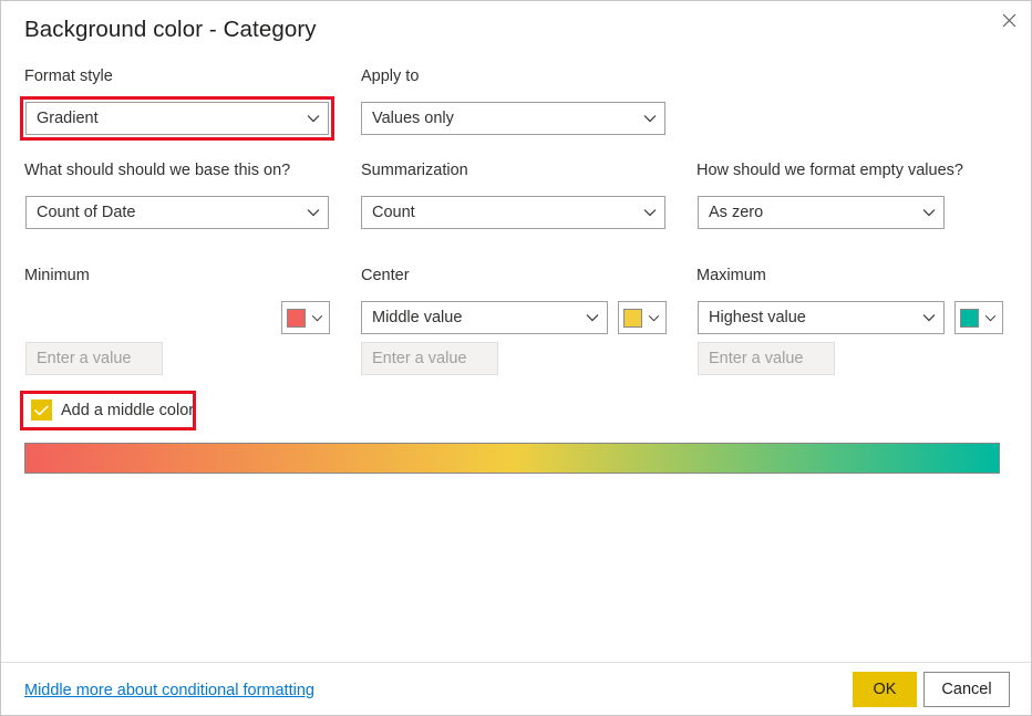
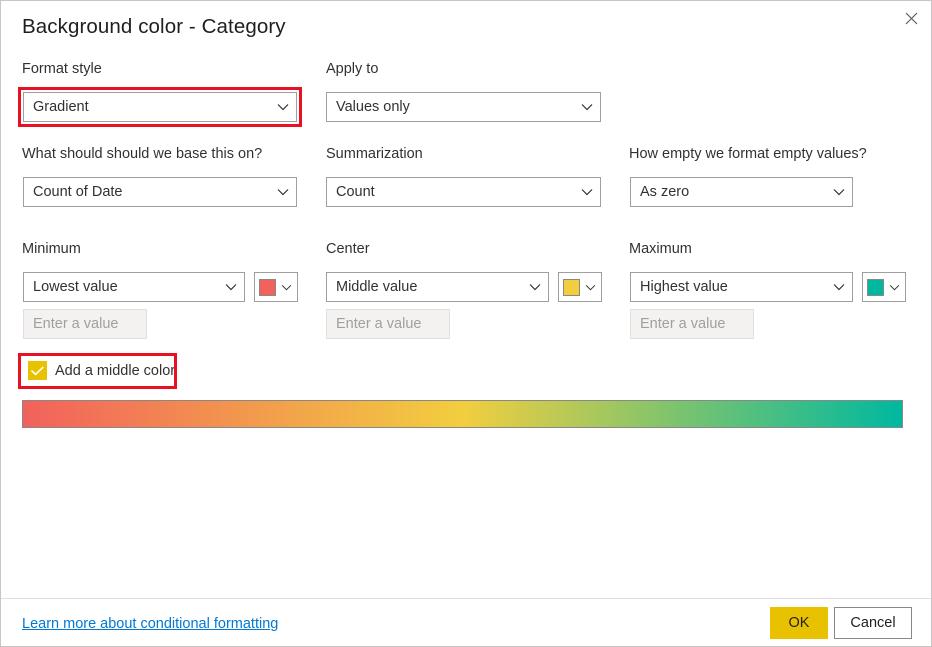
  Background color - Category
  Format style
  Gradient
  Apply to
  Values only
  What should should we base this on?
  Count of Date
  Summarization
  Count
- How should we format empty values?
+ How empty we format empty values?
  As zero
  Minimum
+ Lowest value
  Enter a value
  Center
  Middle value
  Enter a value
  Maximum
  Highest value
  Enter a value
  Add a middle color
- Middle more about conditional formatting
+ Learn more about conditional formatting
  OK
  Cancel
